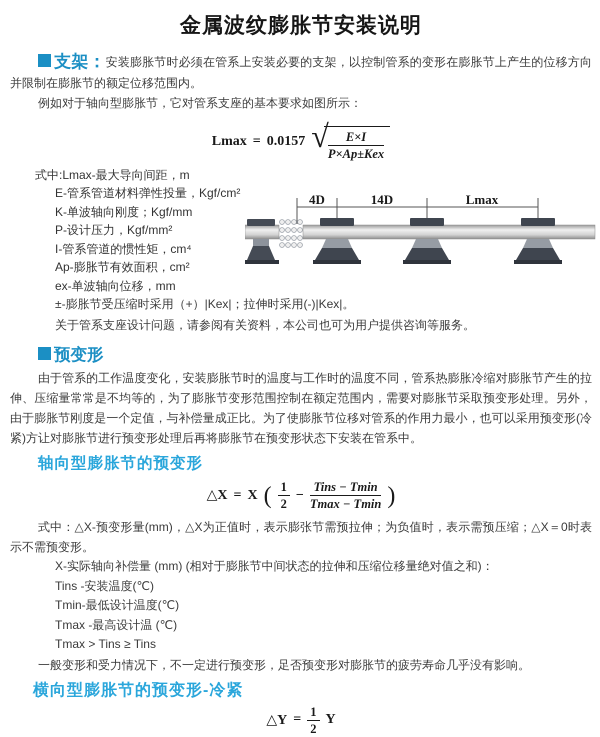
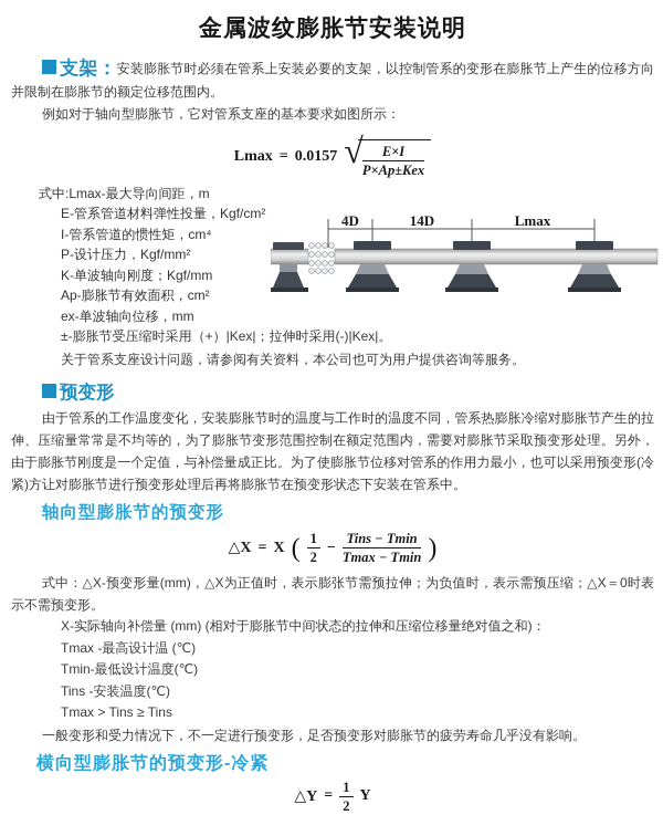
  金属波纹膨胀节安装说明
  支架：安装膨胀节时必须在管系上安装必要的支架，以控制管系的变形在膨胀节上产生的位移方向并限制在膨胀节的额定位移范围内。
  例如对于轴向型膨胀节，它对管系支座的基本要求如图所示：
  Lmax
  =
  0.0157
  √
  E×I
  P×Ap±Kex
  式中:Lmax-最大导向间距，m
  E-管系管道材料弹性投量，Kgf/cm²
- K-单波轴向刚度；Kgf/mm
+ I-管系管道的惯性矩，cm⁴
  P-设计压力，Kgf/mm²
- I-管系管道的惯性矩，cm⁴
+ K-单波轴向刚度；Kgf/mm
  Ap-膨胀节有效面积，cm²
  ex-单波轴向位移，mm
  4D
  14D
  Lmax
  ±-膨胀节受压缩时采用（+）|Kex|；拉伸时采用(-)|Kex|。
  关于管系支座设计问题，请参阅有关资料，本公司也可为用户提供咨询等服务。
  预变形
  由于管系的工作温度变化，安装膨胀节时的温度与工作时的温度不同，管系热膨胀冷缩对膨胀节产生的拉伸、压缩量常常是不均等的，为了膨胀节变形范围控制在额定范围内，需要对膨胀节采取预变形处理。另外，由于膨胀节刚度是一个定值，与补偿量成正比。为了使膨胀节位移对管系的作用力最小，也可以采用预变形(冷紧)方让对膨胀节进行预变形处理后再将膨胀节在预变形状态下安装在管系中。
  轴向型膨胀节的预变形
  △X
  =
  X
  (
  1
  2
  −
  Tins − Tmin
  Tmax − Tmin
  )
  式中：△X-预变形量(mm)，△X为正值时，表示膨张节需预拉伸；为负值时，表示需预压缩；△X＝0时表示不需预变形。
  X-实际轴向补偿量 (mm) (相对于膨胀节中间状态的拉伸和压缩位移量绝对值之和)：
- Tins -安装温度(℃)
+ Tmax -最高设计温 (℃)
  Tmin-最低设计温度(℃)
- Tmax -最高设计温 (℃)
+ Tins -安装温度(℃)
  Tmax > Tins ≥ Tins
  一般变形和受力情况下，不一定进行预变形，足否预变形对膨胀节的疲劳寿命几乎没有影响。
  横向型膨胀节的预变形-冷紧
  △Y
  =
  1
  2
  Y
